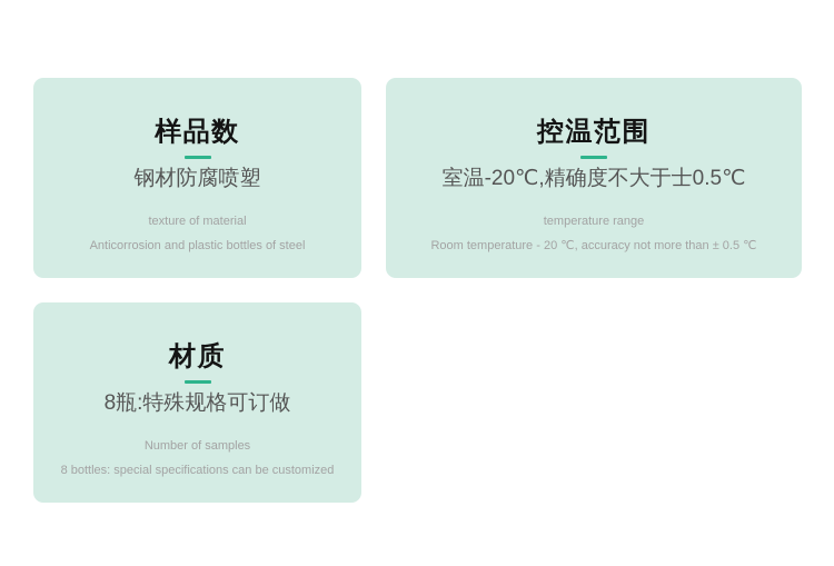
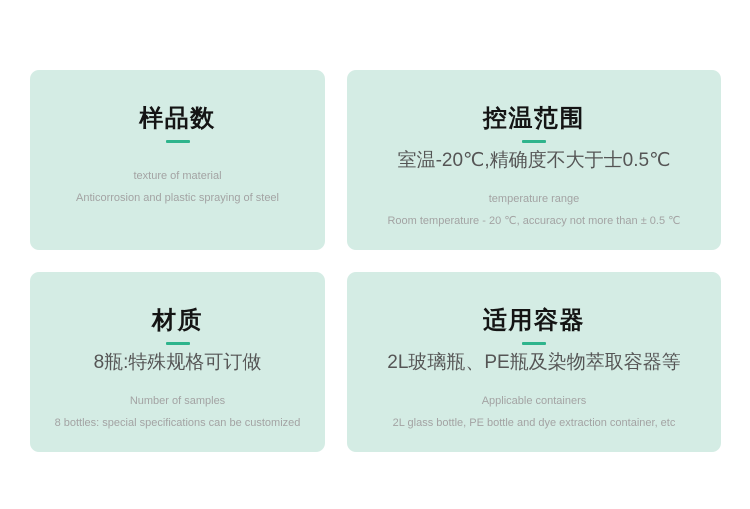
  样品数
- 钢材防腐喷塑
  texture of material
- Anticorrosion and plastic bottles of steel
+ Anticorrosion and plastic spraying of steel
  控温范围
  室温-20℃,精确度不大于士0.5℃
  temperature range
  Room temperature - 20 ℃, accuracy not more than ± 0.5 ℃
  材质
  8瓶:特殊规格可订做
  Number of samples
  8 bottles: special specifications can be customized
+ 适用容器
+ 2L玻璃瓶、PE瓶及染物萃取容器等
+ Applicable containers
+ 2L glass bottle, PE bottle and dye extraction container, etc
